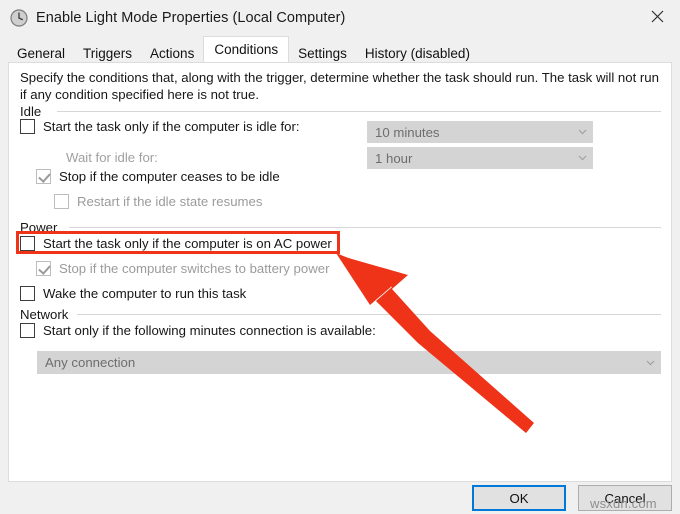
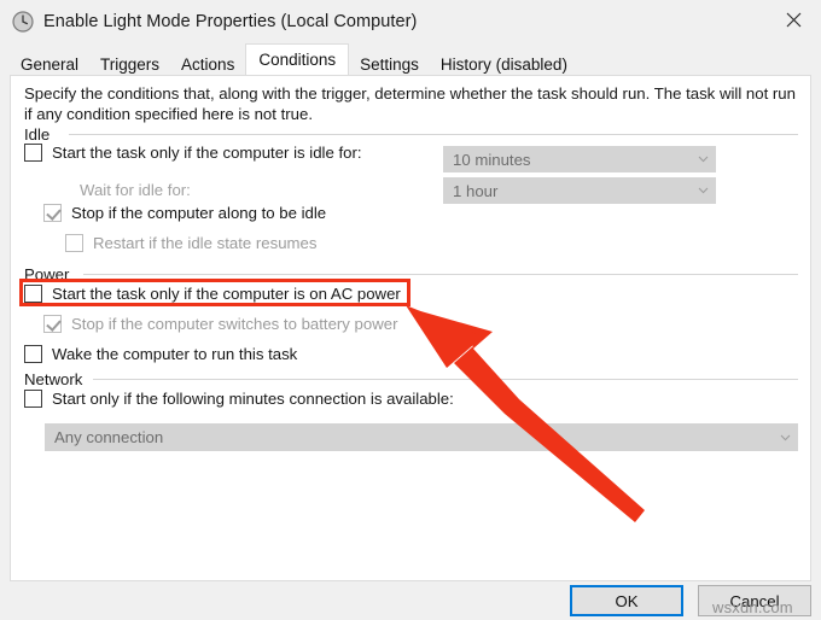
  Enable Light Mode Properties (Local Computer)
  General
  Triggers
  Actions
  Conditions
  Settings
  History (disabled)
  Specify the conditions that, along with the trigger, determine whether the task should run. The task will not run if any condition specified here is not true.
  Idle
  Start the task only if the computer is idle for:
  10 minutes
  Wait for idle for:
  1 hour
- Stop if the computer ceases to be idle
+ Stop if the computer along to be idle
  Restart if the idle state resumes
  Power
  Start the task only if the computer is on AC power
  Stop if the computer switches to battery power
  Wake the computer to run this task
  Network
  Start only if the following minutes connection is available:
  Any connection
  OK
  Cancel
  wsxdn.com
